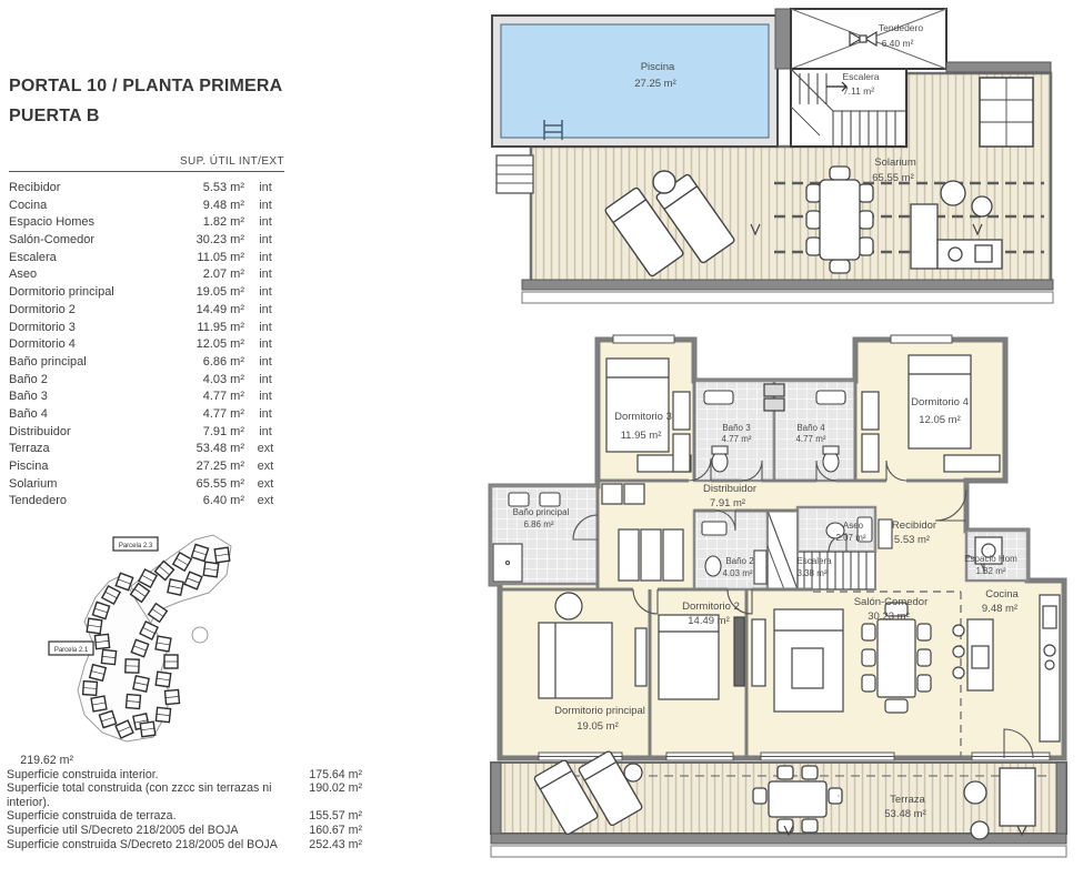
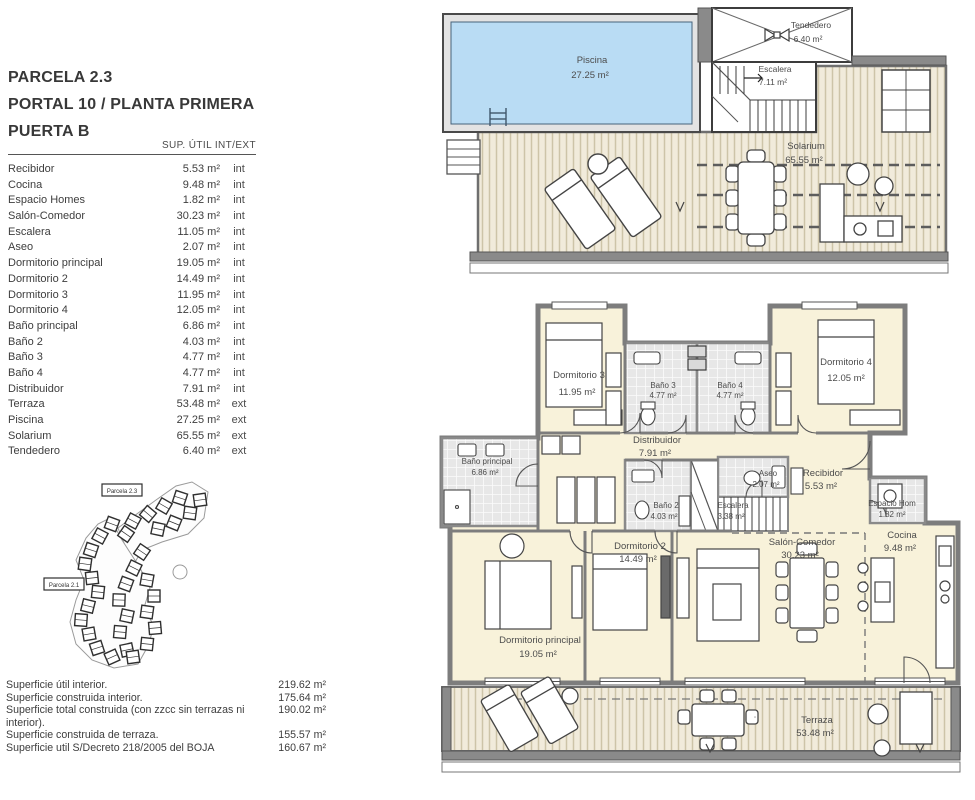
+ PARCELA 2.3
  PORTAL 10 / PLANTA PRIMERA
  PUERTA B
  SUP. ÚTIL INT/EXT
  Recibidor
  5.53 m²
  int
  Cocina
  9.48 m²
  int
  Espacio Homes
  1.82 m²
  int
  Salón-Comedor
  30.23 m²
  int
  Escalera
  11.05 m²
  int
  Aseo
  2.07 m²
  int
  Dormitorio principal
  19.05 m²
  int
  Dormitorio 2
  14.49 m²
  int
  Dormitorio 3
  11.95 m²
  int
  Dormitorio 4
  12.05 m²
  int
  Baño principal
  6.86 m²
  int
  Baño 2
  4.03 m²
  int
  Baño 3
  4.77 m²
  int
  Baño 4
  4.77 m²
  int
  Distribuidor
  7.91 m²
  int
  Terraza
  53.48 m²
  ext
  Piscina
  27.25 m²
  ext
  Solarium
  65.55 m²
  ext
  Tendedero
  6.40 m²
  ext
+ Superficie útil interior.
  219.62 m²
  Superficie construida interior.
  175.64 m²
  Superficie total construida (con zzcc sin terrazas ni interior).
  190.02 m²
  Superficie construida de terraza.
  155.57 m²
  Superficie util S/Decreto 218/2005 del BOJA
  160.67 m²
- Superficie construida S/Decreto 218/2005 del BOJA
- 252.43 m²
  Piscina
  27.25 m²
  Tendedero
  6.40 m²
  Escalera
  7.11 m²
  Solarium
  65.55 m²
  Dormitorio 3
  11.95 m²
  Baño 3
  4.77 m²
  Baño 4
  4.77 m²
  Dormitorio 4
  12.05 m²
  Distribuidor
  7.91 m²
  Baño principal
  6.86 m²
  Baño 2
  4.03 m²
  Escalera
  3.38 m²
  Aseo
  2.07 m²
  Recibidor
  5.53 m²
  Espacio Hom
  1.82 m²
  Cocina
  9.48 m²
  Salón-Comedor
  30.23 m²
  Dormitorio 2
  14.49 m²
  Dormitorio principal
  19.05 m²
  Terraza
  53.48 m²
